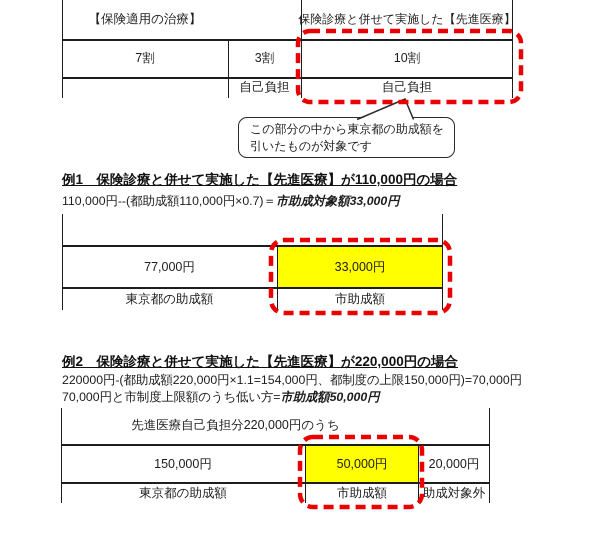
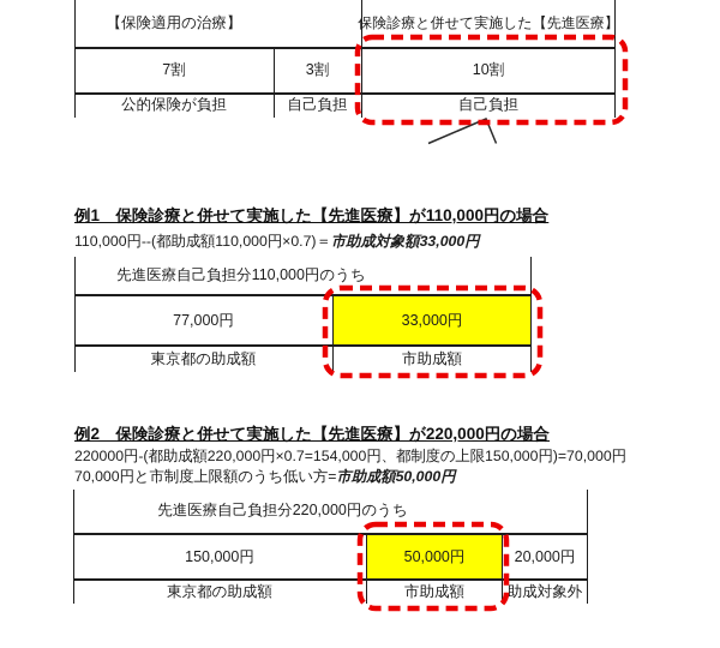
  【保険適用の治療】
  保険診療と併せて実施した【先進医療】
  7割
  3割
  10割
+ 公的保険が負担
  自己負担
  自己負担
- この部分の中から東京都の助成額を
- 引いたものが対象です
  例1 保険診療と併せて実施した【先進医療】が110,000円の場合
  110,000円--(都助成額110,000円×0.7)＝市助成対象額33,000円
+ 先進医療自己負担分110,000円のうち
  77,000円
  33,000円
  東京都の助成額
  市助成額
  例2 保険診療と併せて実施した【先進医療】が220,000円の場合
- 220000円-(都助成額220,000円×1.1=154,000円、都制度の上限150,000円)=70,000円
+ 220000円-(都助成額220,000円×0.7=154,000円、都制度の上限150,000円)=70,000円
  70,000円と市制度上限額のうち低い方=市助成額50,000円
  先進医療自己負担分220,000円のうち
  150,000円
  50,000円
  20,000円
  東京都の助成額
  市助成額
  助成対象外
